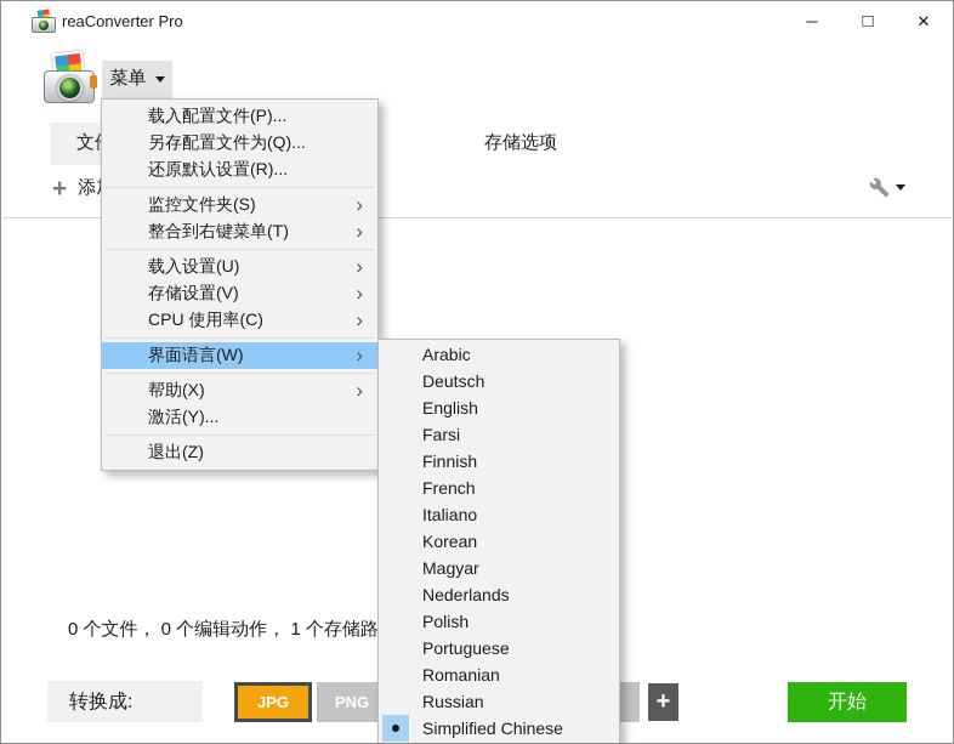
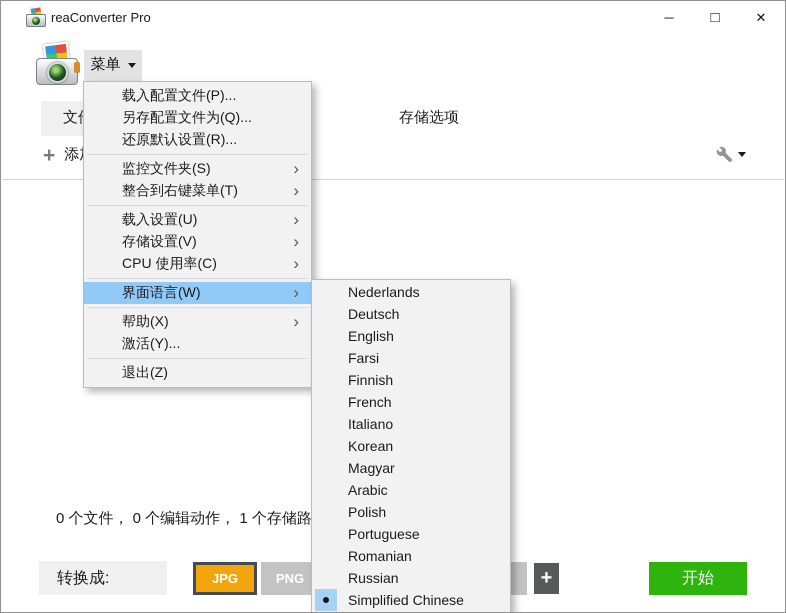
  reaConverter Pro
  ─
  □
  ✕
  菜单
  存储选项
  +
  0 个文件， 0 个编辑动作， 1 个存储路
  转换成:
  JPG
  PNG
  +
  开始
  载入配置文件(P)...
  另存配置文件为(Q)...
  还原默认设置(R)...
  监控文件夹(S)
  ›
  整合到右键菜单(T)
  ›
  载入设置(U)
  ›
  存储设置(V)
  ›
  CPU 使用率(C)
  ›
  界面语言(W)
  ›
  帮助(X)
  ›
  激活(Y)...
  退出(Z)
- Arabic
+ Nederlands
  Deutsch
  English
  Farsi
  Finnish
  French
  Italiano
  Korean
  Magyar
- Nederlands
+ Arabic
  Polish
  Portuguese
  Romanian
  Russian
  Simplified Chinese
